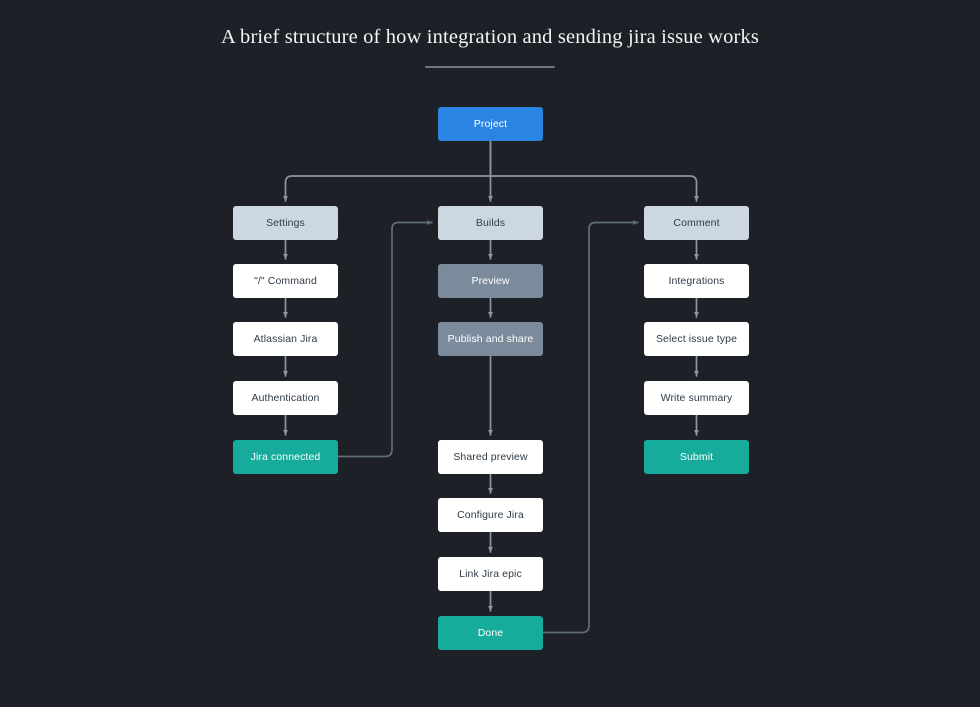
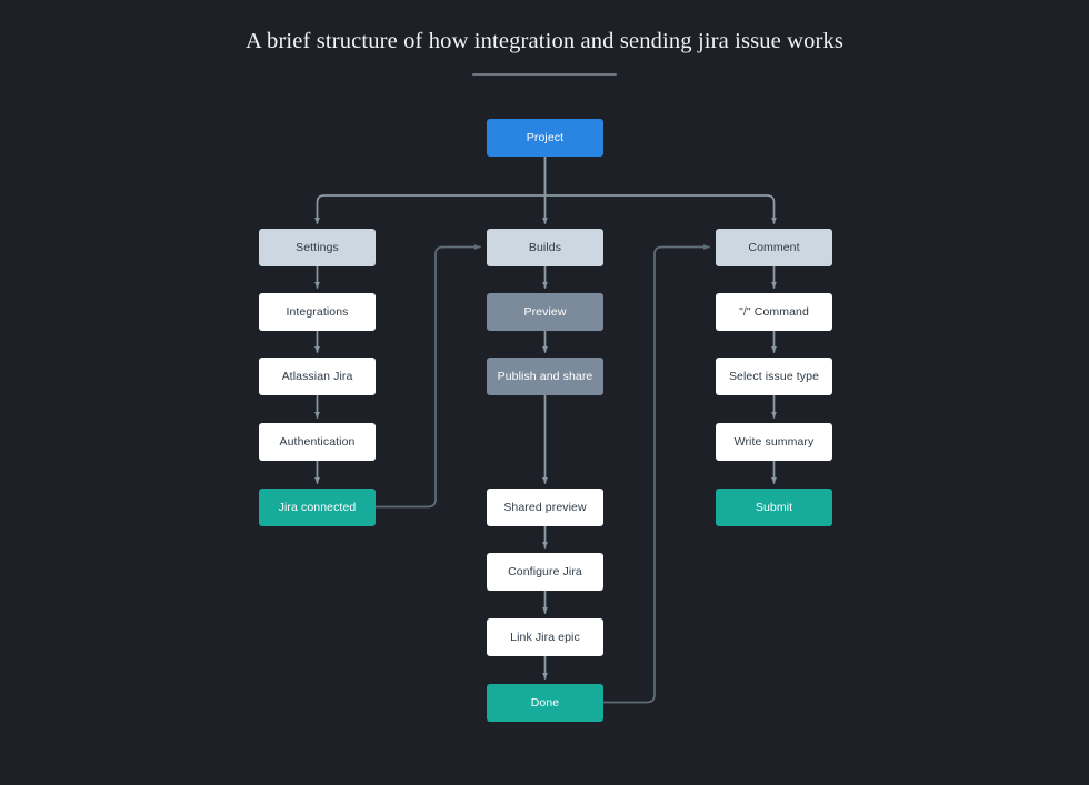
  A brief structure of how integration and sending jira issue works
  Project
  Settings
- "/" Command
+ Integrations
  Atlassian Jira
  Authentication
  Jira connected
  Builds
  Preview
  Publish and share
  Shared preview
  Configure Jira
  Link Jira epic
  Done
  Comment
- Integrations
+ "/" Command
  Select issue type
  Write summary
  Submit
